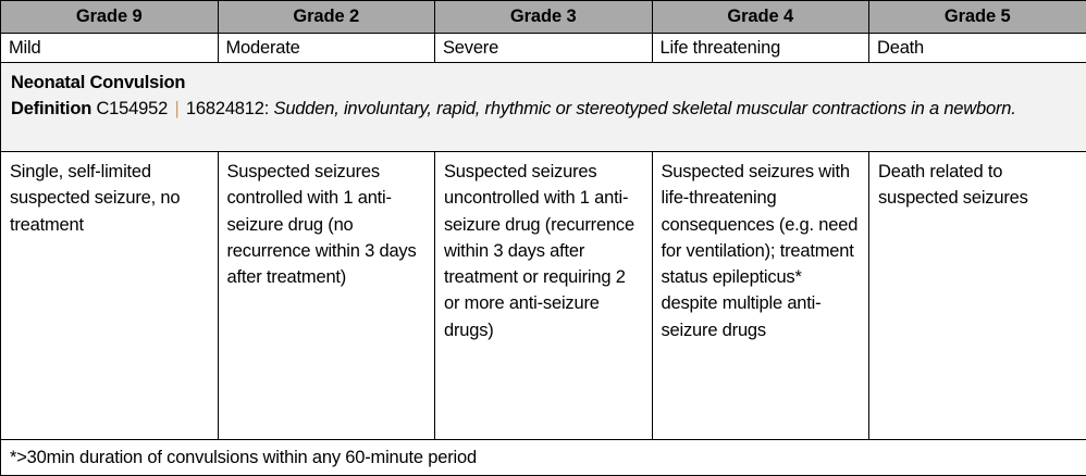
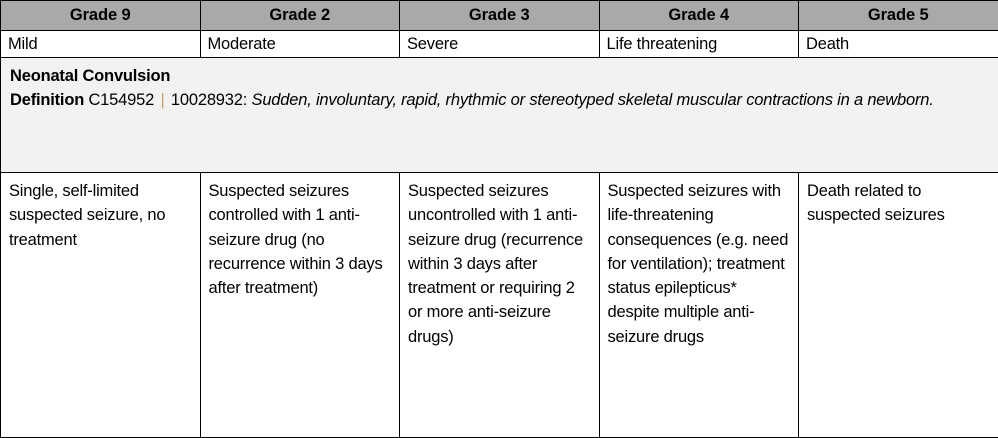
  Grade 9	Grade 2	Grade 3	Grade 4	Grade 5
  Mild	Moderate	Severe	Life threatening	Death
- Neonatal Convulsion Definition C154952 | 16824812: Sudden, involuntary, rapid, rhythmic or stereotyped skeletal muscular contractions in a newborn.
+ Neonatal Convulsion Definition C154952 | 10028932: Sudden, involuntary, rapid, rhythmic or stereotyped skeletal muscular contractions in a newborn.
  Single, self-limited suspected seizure, no treatment	Suspected seizures controlled with 1 anti-seizure drug (no recurrence within 3 days after treatment)	Suspected seizures uncontrolled with 1 anti-seizure drug (recurrence within 3 days after treatment or requiring 2 or more anti-seizure drugs)	Suspected seizures with life-threatening consequences (e.g. need for ventilation); treatment status epilepticus* despite multiple anti-seizure drugs	Death related to suspected seizures
- *>30min duration of convulsions within any 60-minute period
